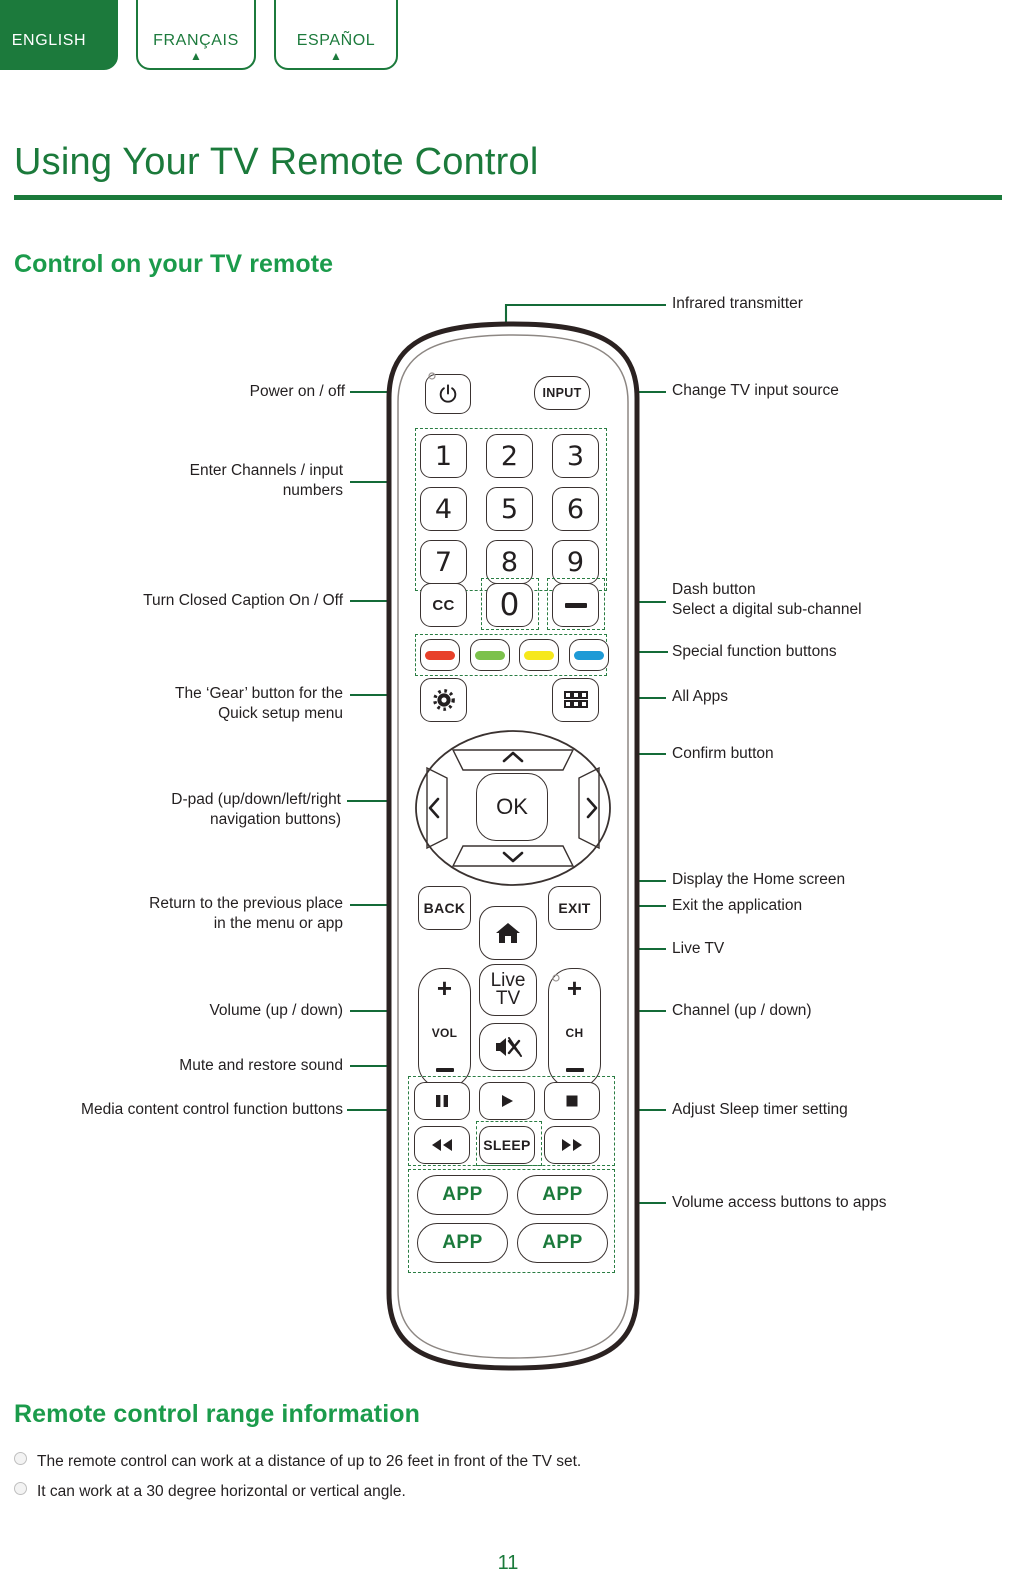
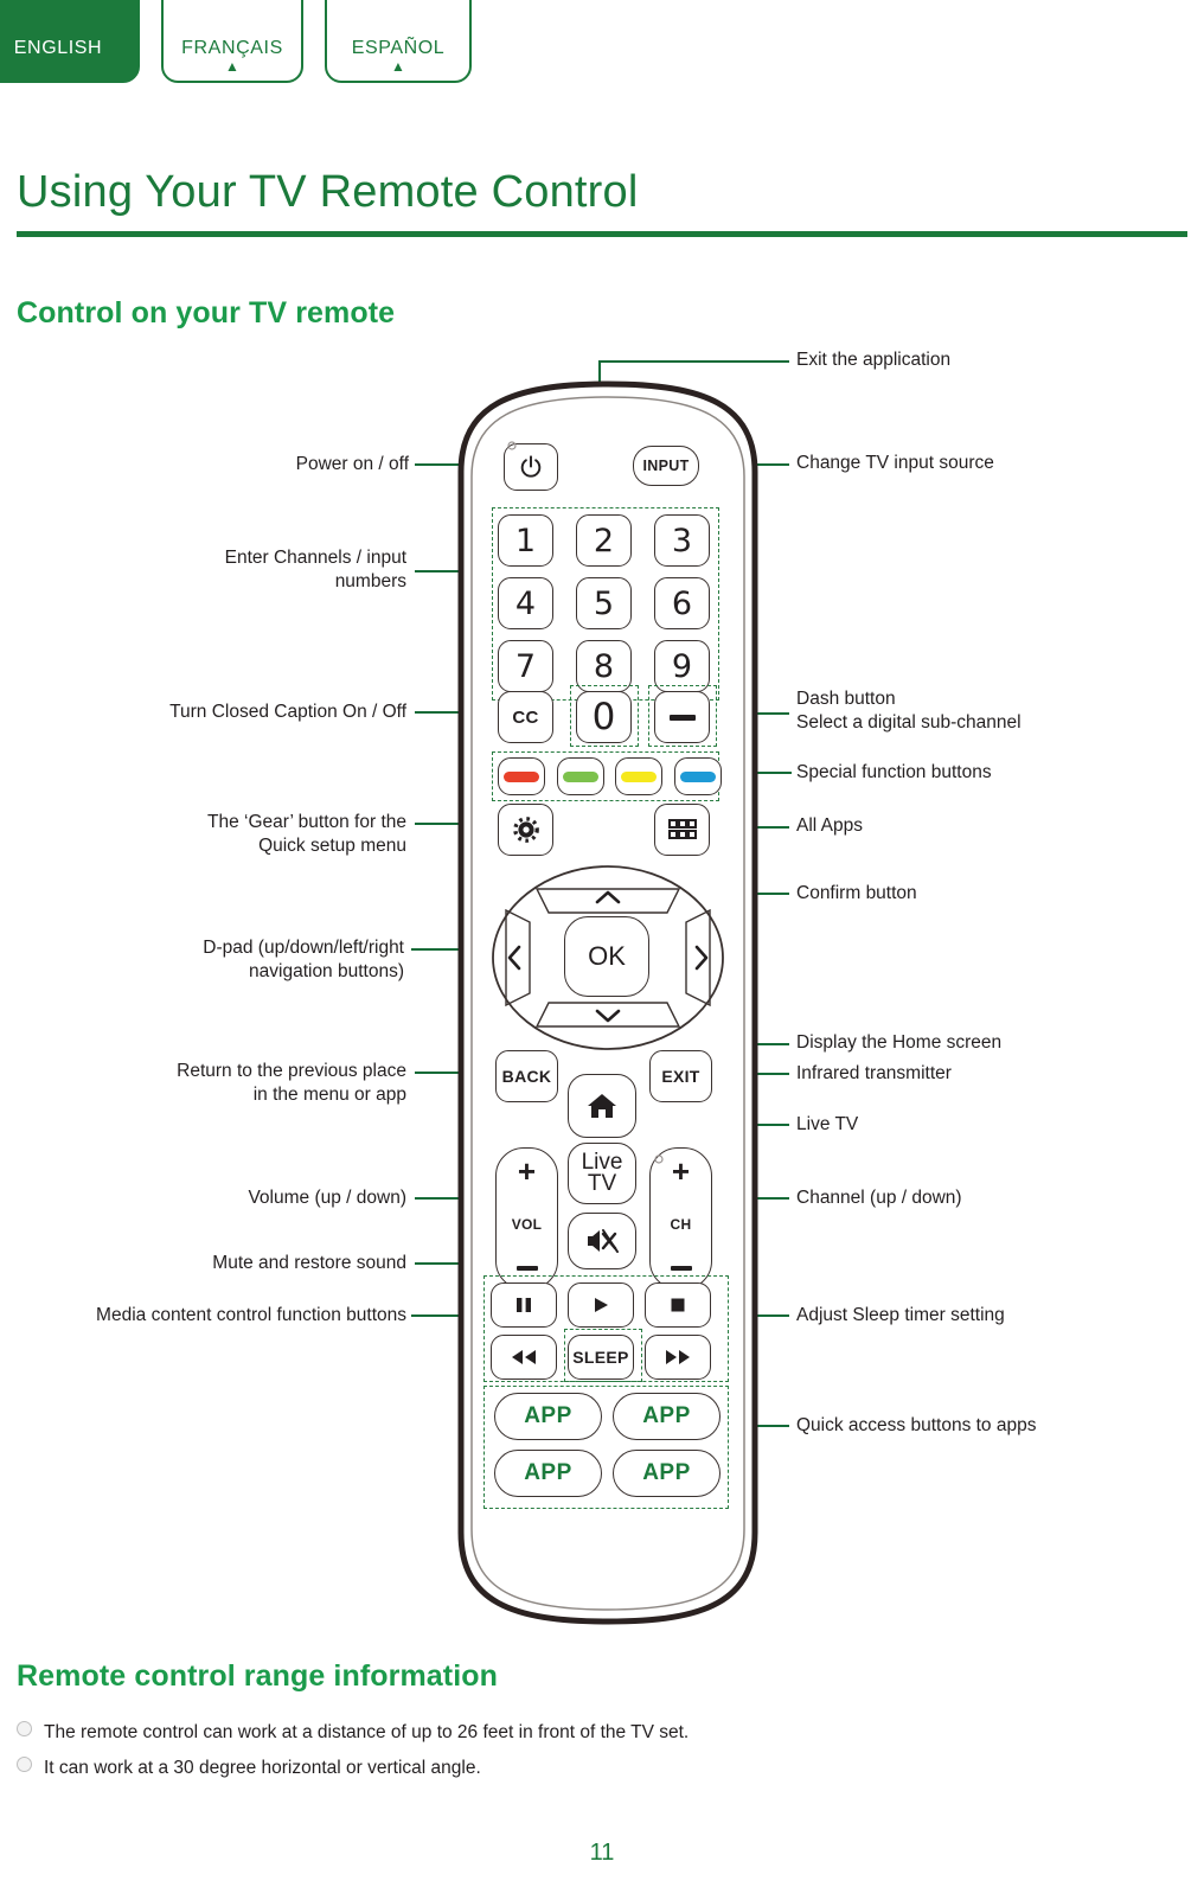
  ENGLISH
  FRANÇAIS
  ▲
  ESPAÑOL
  ▲
  Using Your TV Remote Control
  Control on your TV remote
  Power on / off
  Enter Channels / input
  numbers
  Turn Closed Caption On / Off
  The ‘Gear’ button for the
  Quick setup menu
  D-pad (up/down/left/right
  navigation buttons)
  Return to the previous place
  in the menu or app
  Volume (up / down)
  Mute and restore sound
  Media content control function buttons
- Infrared transmitter
+ Exit the application
  Change TV input source
  Dash button
  Select a digital sub-channel
  Special function buttons
  All Apps
  Confirm button
  Display the Home screen
- Exit the application
+ Infrared transmitter
  Live TV
  Channel (up / down)
  Adjust Sleep timer setting
- Volume access buttons to apps
+ Quick access buttons to apps
  INPUT
  1
  2
  3
  4
  5
  6
  7
  8
  9
  CC
  0
  OK
  BACK
  EXIT
  +
  VOL
  +
  CH
  Live
  TV
  SLEEP
  APP
  APP
  APP
  APP
  Remote control range information
  The remote control can work at a distance of up to 26 feet in front of the TV set.
  It can work at a 30 degree horizontal or vertical angle.
  11
